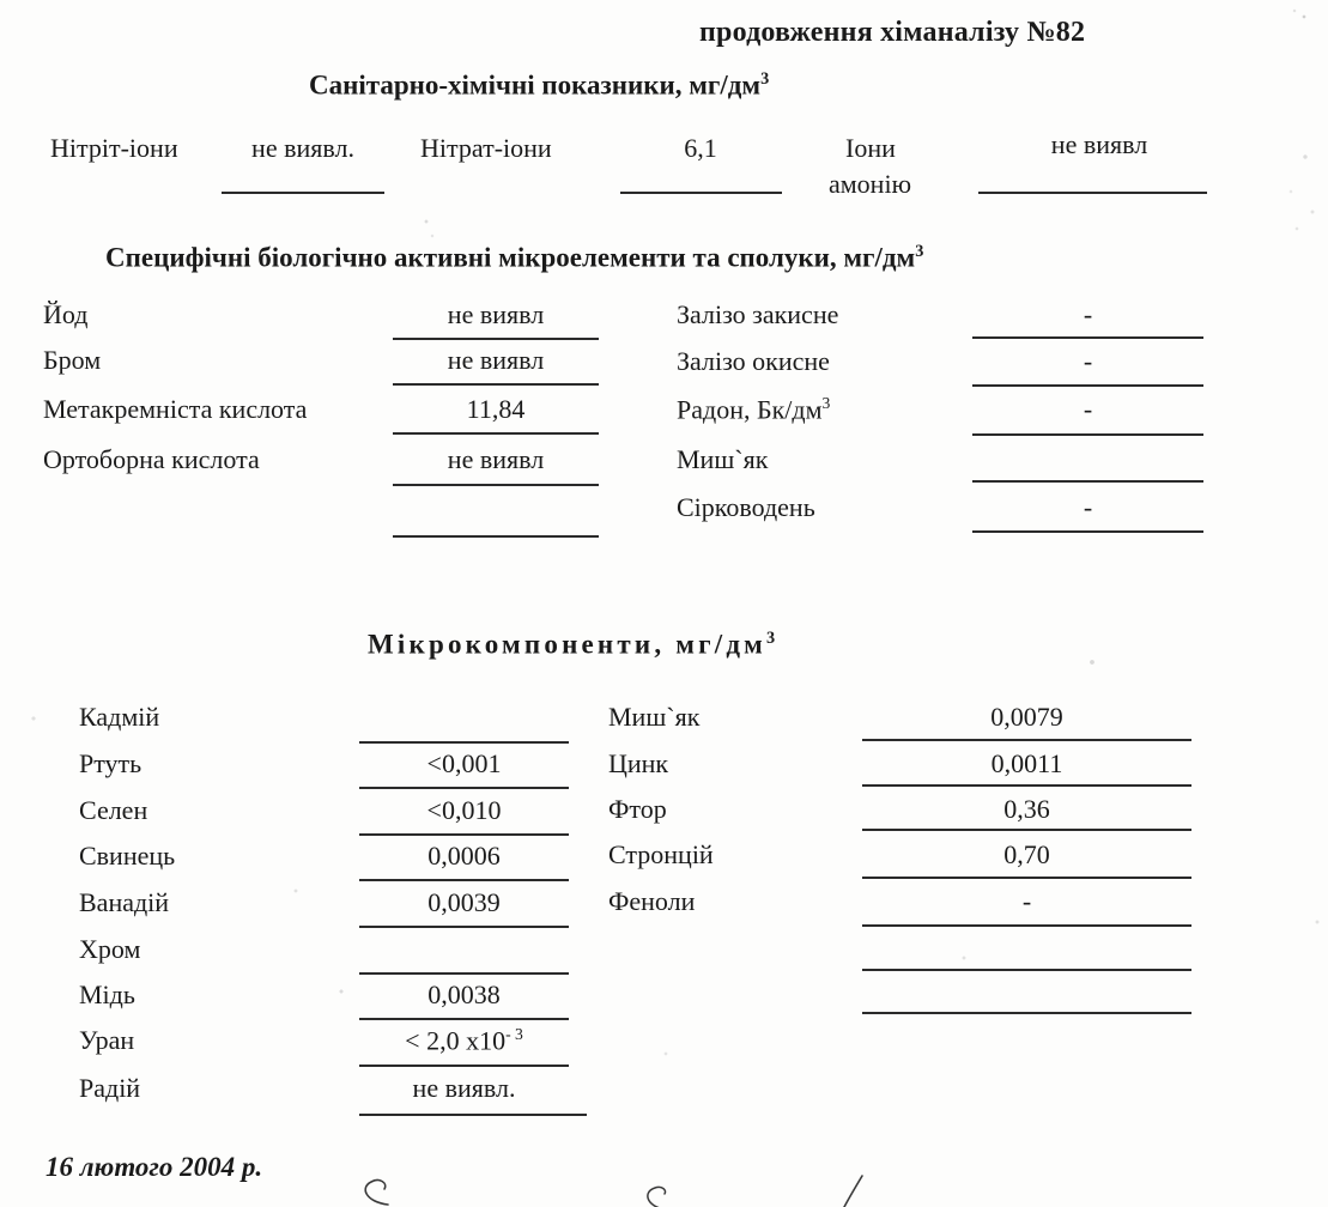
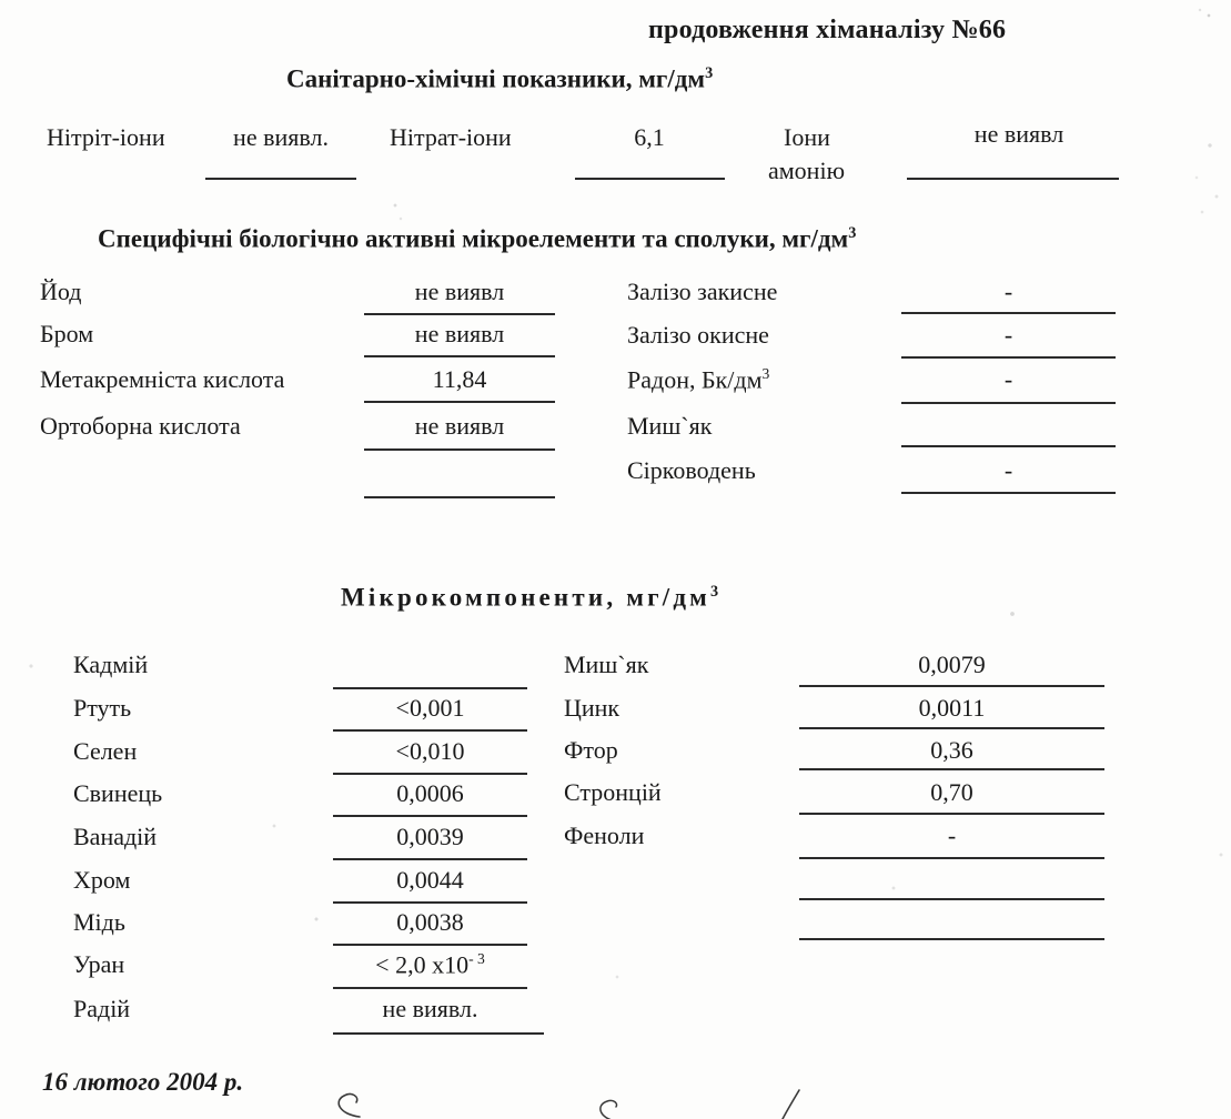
- продовження хіманалізу №82
+ продовження хіманалізу №66
  Санітарно-хімічні показники, мг/дм3
  Нітріт-іони
  не виявл.
  Нітрат-іони
  6,1
  Іони
  амонію
  не виявл
  Специфічні біологічно активні мікроелементи та сполуки, мг/дм3
  Йод
  не виявл
  Бром
  не виявл
  Метакремніста кислота
  11,84
  Ортоборна кислота
  не виявл
  Залізо закисне
  -
  Залізо окисне
  -
  Радон, Бк/дм3
  -
  Миш`як
  Сірководень
  -
  Мікрокомпоненти, мг/дм3
  Кадмій
  Ртуть
  <0,001
  Селен
  <0,010
  Свинець
  0,0006
  Ванадій
  0,0039
  Хром
+ 0,0044
  Мідь
  0,0038
  Уран
  < 2,0 x10- 3
  Радій
  не виявл.
  Миш`як
  0,0079
  Цинк
  0,0011
  Фтор
  0,36
  Стронцій
  0,70
  Феноли
  -
  16 лютого 2004 р.
